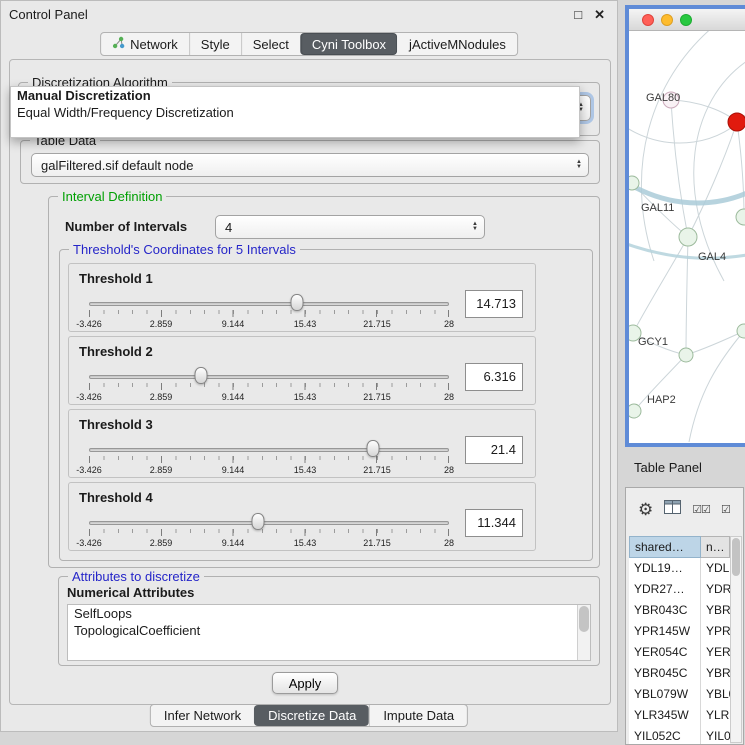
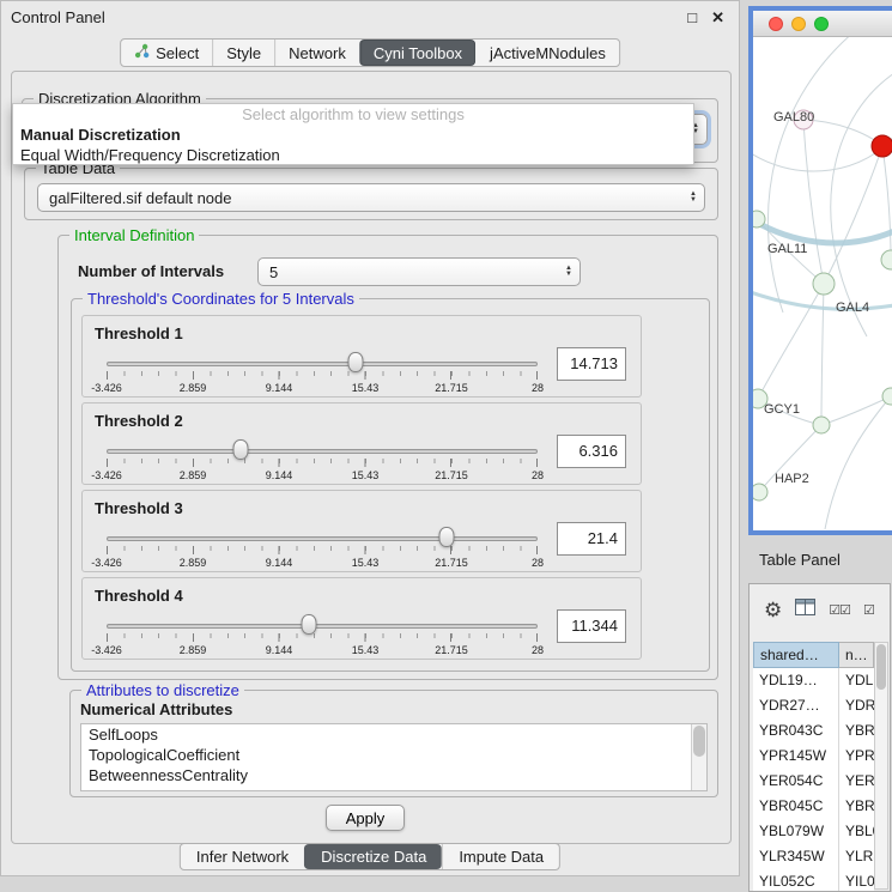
  Control Panel
  □
  ✕
- Network
+ Select
  Style
- Select
+ Network
  Cyni Toolbox
  jActiveMNodules
  Discretization Algorithm
+ Select algorithm to view settings
  Manual Discretization
  Equal Width/Frequency Discretization
  Table Data
  galFiltered.sif default node
  Interval Definition
  Number of Intervals
- 4
+ 5
  Threshold's Coordinates for 5 Intervals
  Threshold 1
  -3.426
  2.859
  9.144
  15.43
  21.715
  28
  14.713
  Threshold 2
  -3.426
  2.859
  9.144
  15.43
  21.715
  28
  6.316
  Threshold 3
  -3.426
  2.859
  9.144
  15.43
  21.715
  28
  21.4
  Threshold 4
  -3.426
  2.859
  9.144
  15.43
  21.715
  28
  11.344
  Attributes to discretize
  Numerical Attributes
  SelfLoops
  TopologicalCoefficient
+ BetweennessCentrality
  Apply
  Infer Network
  Discretize Data
  Impute Data
  GAL80
  GAL11
  GAL4
  GCY1
  HAP2
  Table Panel
  ⚙
  ☑☑
  ☑
  shared…
  n…
  YDL19…
  YDL
  YDR27…
  YDR
  YBR043C
  YBR
  YPR145W
  YPR
  YER054C
  YER
  YBR045C
  YBR
  YBL079W
  YBL
  YLR345W
  YLR
  YIL052C
  YIL0
